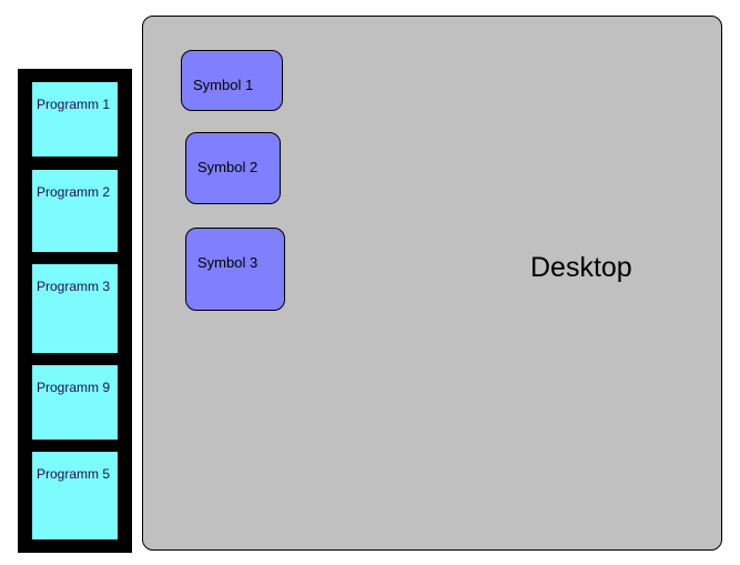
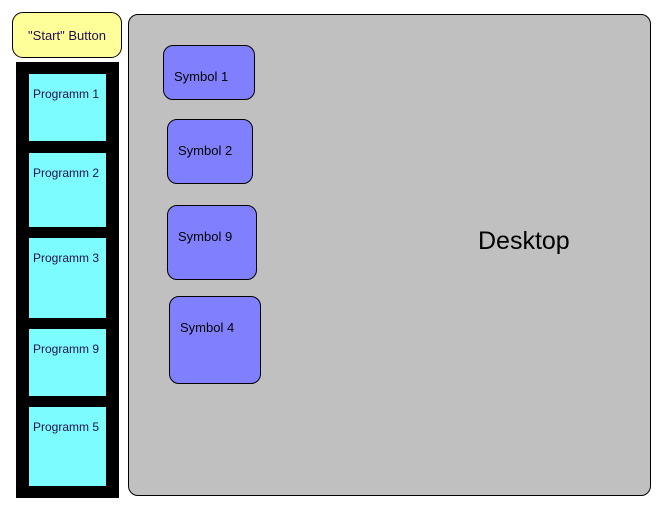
+ "Start" Button
  Programm 1
  Programm 2
  Programm 3
  Programm 9
  Programm 5
  Symbol 1
  Symbol 2
- Symbol 3
+ Symbol 9
+ Symbol 4
  Desktop
